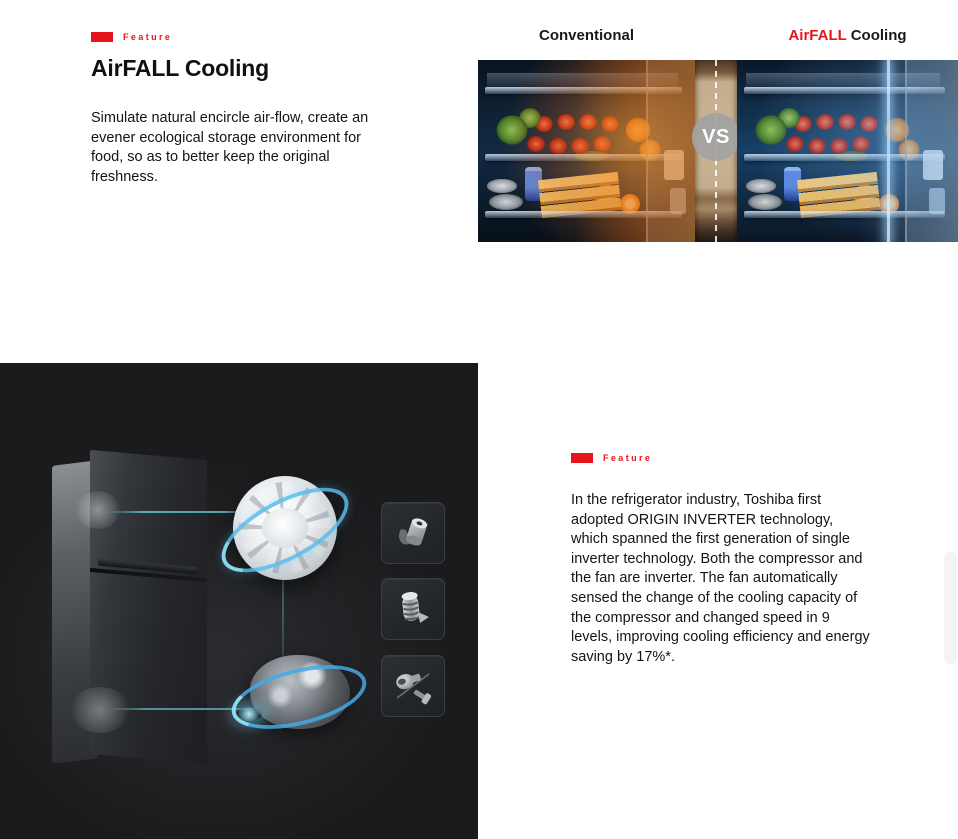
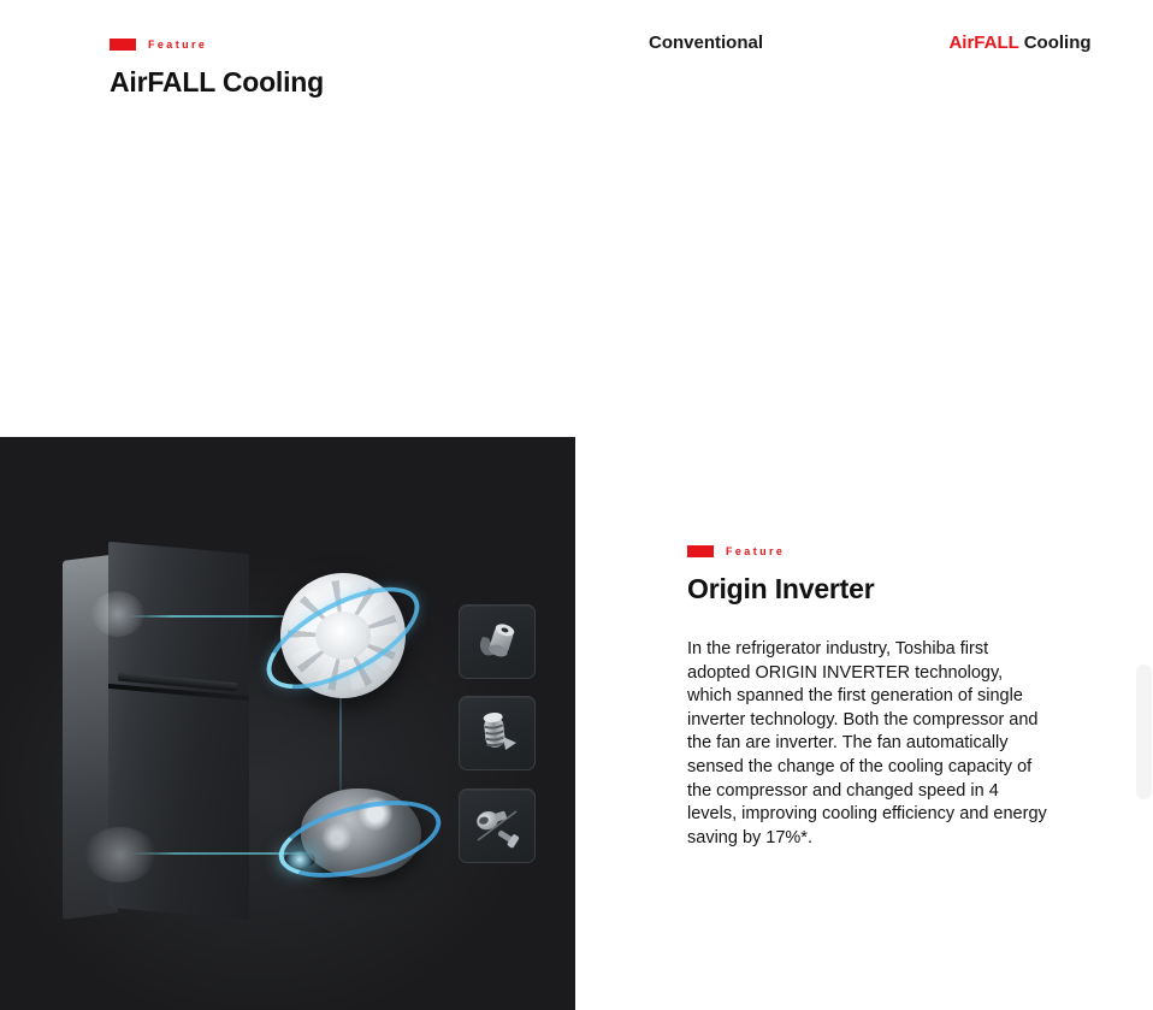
  Feature
  AirFALL Cooling
- Simulate natural encircle air-flow, create an evener ecological storage environment for food, so as to better keep the original freshness.
  Conventional
  AirFALL Cooling
- VS
  Feature
+ Origin Inverter
- In the refrigerator industry, Toshiba first adopted ORIGIN INVERTER technology, which spanned the first generation of single inverter technology. Both the compressor and the fan are inverter. The fan automatically sensed the change of the cooling capacity of the compressor and changed speed in 9 levels, improving cooling efficiency and energy saving by 17%*.
+ In the refrigerator industry, Toshiba first adopted ORIGIN INVERTER technology, which spanned the first generation of single inverter technology. Both the compressor and the fan are inverter. The fan automatically sensed the change of the cooling capacity of the compressor and changed speed in 4 levels, improving cooling efficiency and energy saving by 17%*.
